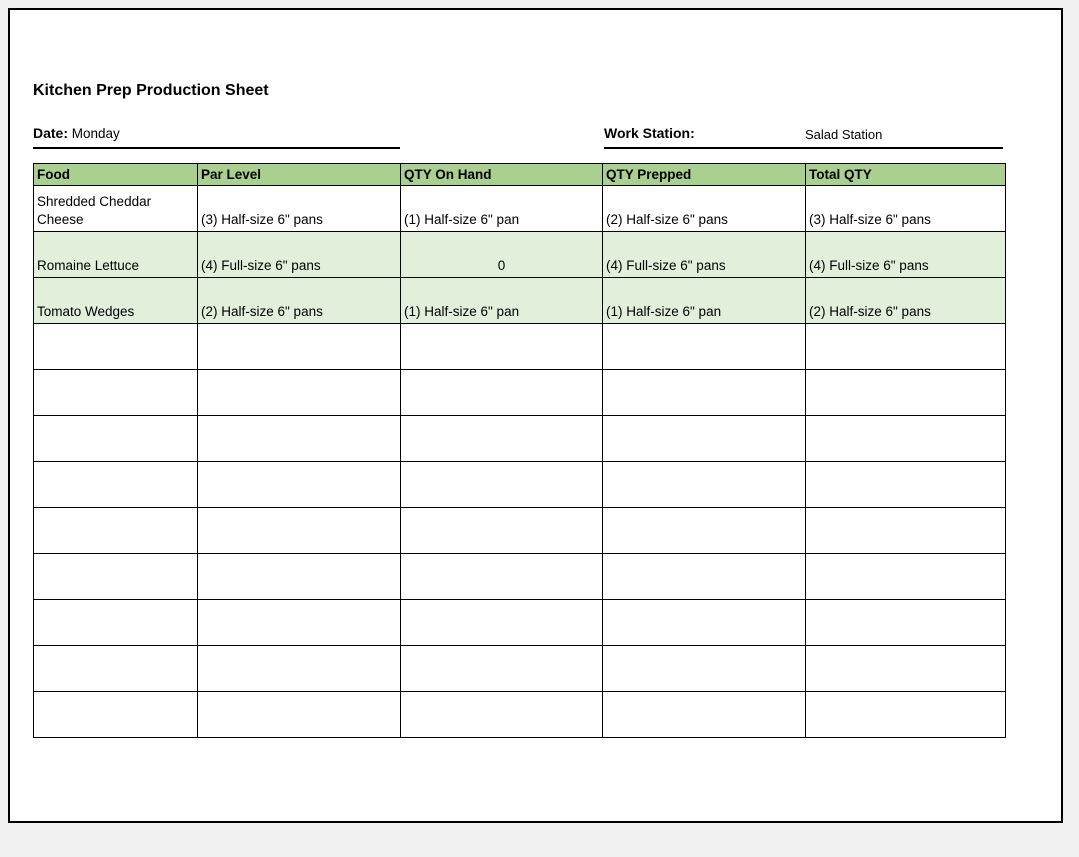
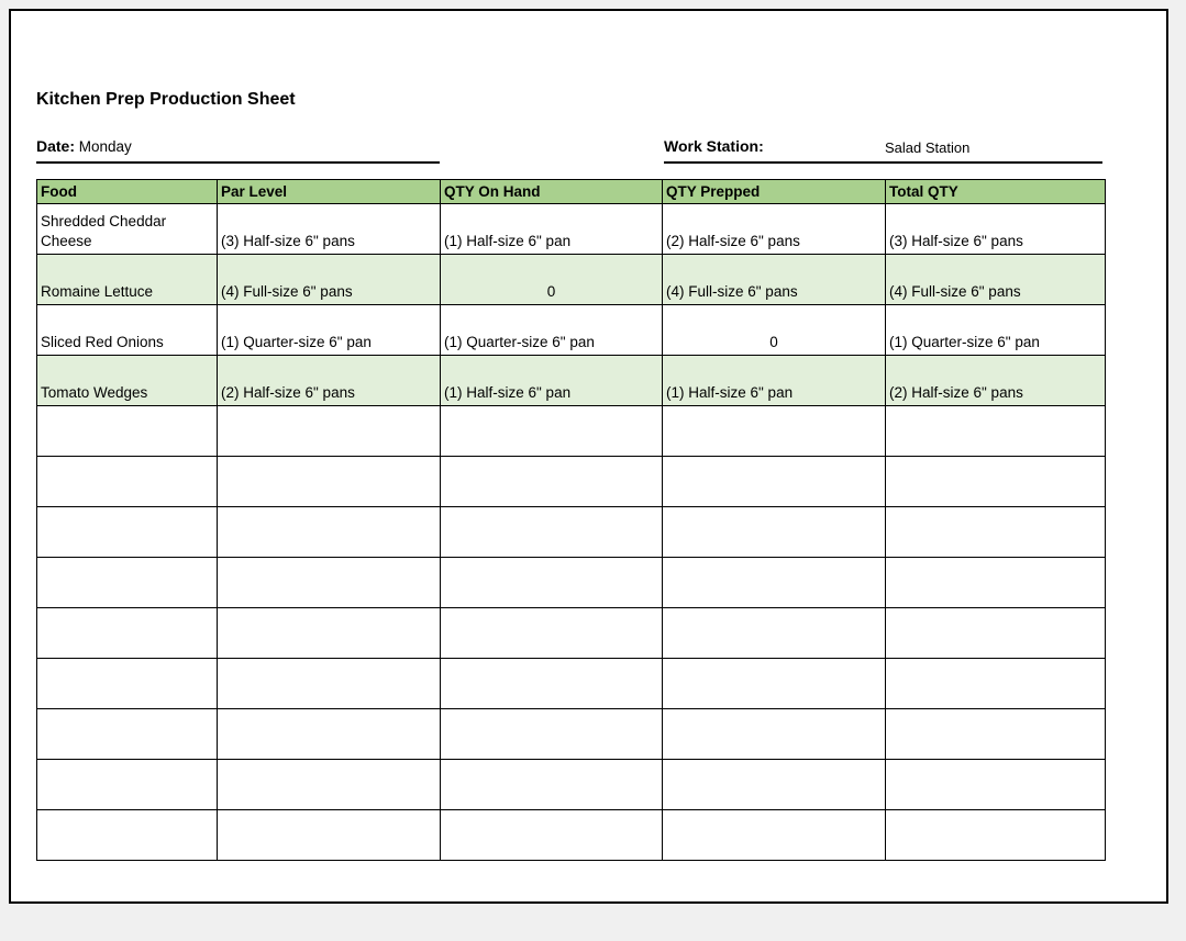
  Kitchen Prep Production Sheet
  Date: Monday
  Work Station:
  Salad Station
  Food	Par Level	QTY On Hand	QTY Prepped	Total QTY
  Shredded Cheddar Cheese	(3) Half-size 6" pans	(1) Half-size 6" pan	(2) Half-size 6" pans	(3) Half-size 6" pans
  Romaine Lettuce	(4) Full-size 6" pans	0	(4) Full-size 6" pans	(4) Full-size 6" pans
+ Sliced Red Onions	(1) Quarter-size 6" pan	(1) Quarter-size 6" pan	0	(1) Quarter-size 6" pan
  Tomato Wedges	(2) Half-size 6" pans	(1) Half-size 6" pan	(1) Half-size 6" pan	(2) Half-size 6" pans
